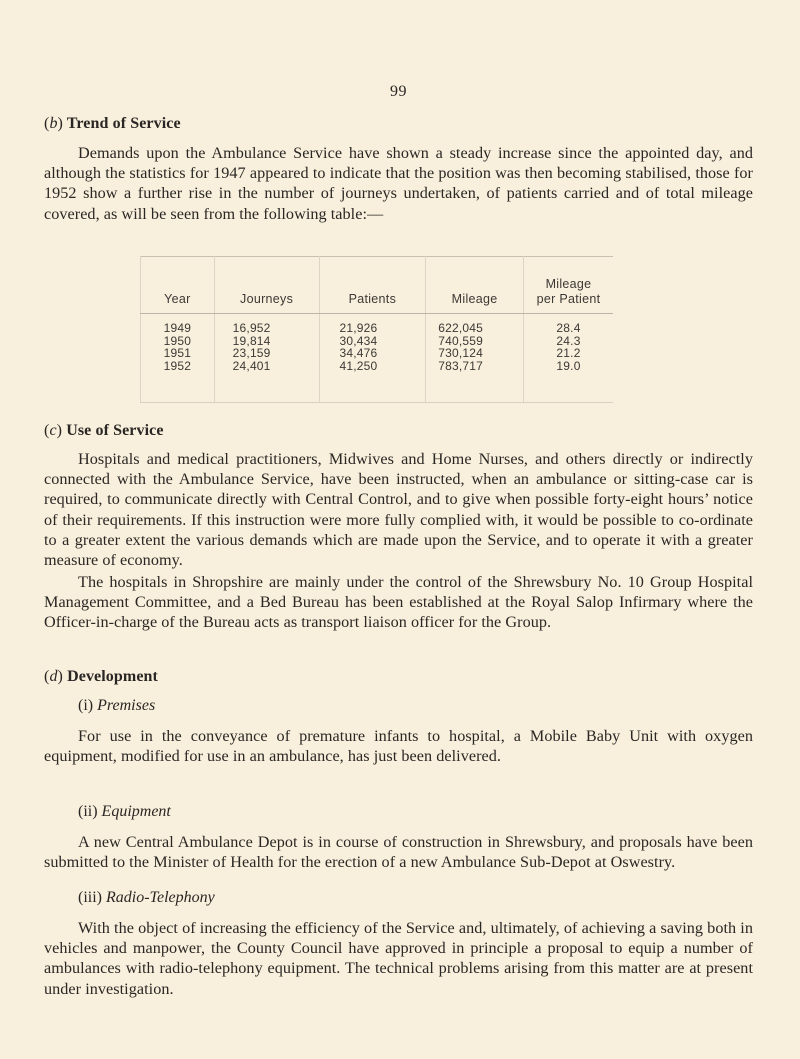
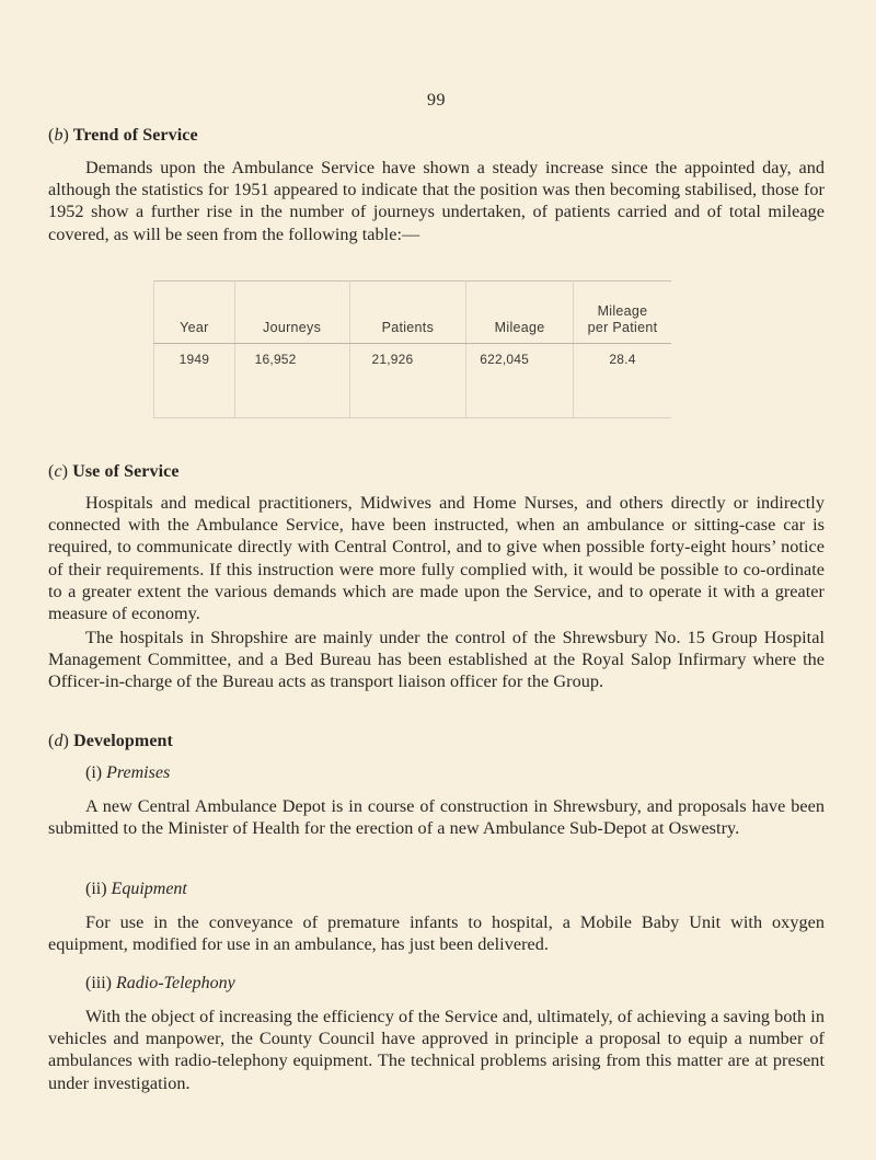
  99
  (b) Trend of Service
- Demands upon the Ambulance Service have shown a steady increase since the appointed day, and although the statistics for 1947 appeared to indicate that the position was then becoming stabilised, those for 1952 show a further rise in the number of journeys undertaken, of patients carried and of total mileage covered, as will be seen from the following table:—
+ Demands upon the Ambulance Service have shown a steady increase since the appointed day, and although the statistics for 1951 appeared to indicate that the position was then becoming stabilised, those for 1952 show a further rise in the number of journeys undertaken, of patients carried and of total mileage covered, as will be seen from the following table:—
  Year	Journeys	Patients	Mileage	Mileage per Patient
  1949	16,952	21,926	622,045	28.4
- 1950	19,814	30,434	740,559	24.3
- 1951	23,159	34,476	730,124	21.2
- 1952	24,401	41,250	783,717	19.0
  (c) Use of Service
  Hospitals and medical practitioners, Midwives and Home Nurses, and others directly or indirectly connected with the Ambulance Service, have been instructed, when an ambulance or sitting-case car is required, to communicate directly with Central Control, and to give when possible forty-eight hours’ notice of their requirements. If this instruction were more fully complied with, it would be possible to co-ordinate to a greater extent the various demands which are made upon the Service, and to operate it with a greater measure of economy.
- The hospitals in Shropshire are mainly under the control of the Shrewsbury No. 10 Group Hospital Management Committee, and a Bed Bureau has been established at the Royal Salop Infirmary where the Officer-in-charge of the Bureau acts as transport liaison officer for the Group.
+ The hospitals in Shropshire are mainly under the control of the Shrewsbury No. 15 Group Hospital Management Committee, and a Bed Bureau has been established at the Royal Salop Infirmary where the Officer-in-charge of the Bureau acts as transport liaison officer for the Group.
  (d) Development
  (i) Premises
- For use in the conveyance of premature infants to hospital, a Mobile Baby Unit with oxygen equipment, modified for use in an ambulance, has just been delivered.
+ A new Central Ambulance Depot is in course of construction in Shrewsbury, and proposals have been submitted to the Minister of Health for the erection of a new Ambulance Sub-Depot at Oswestry.
  (ii) Equipment
- A new Central Ambulance Depot is in course of construction in Shrewsbury, and proposals have been submitted to the Minister of Health for the erection of a new Ambulance Sub-Depot at Oswestry.
+ For use in the conveyance of premature infants to hospital, a Mobile Baby Unit with oxygen equipment, modified for use in an ambulance, has just been delivered.
  (iii) Radio-Telephony
  With the object of increasing the efficiency of the Service and, ultimately, of achieving a saving both in vehicles and manpower, the County Council have approved in principle a proposal to equip a number of ambulances with radio-telephony equipment. The technical problems arising from this matter are at present under investigation.
